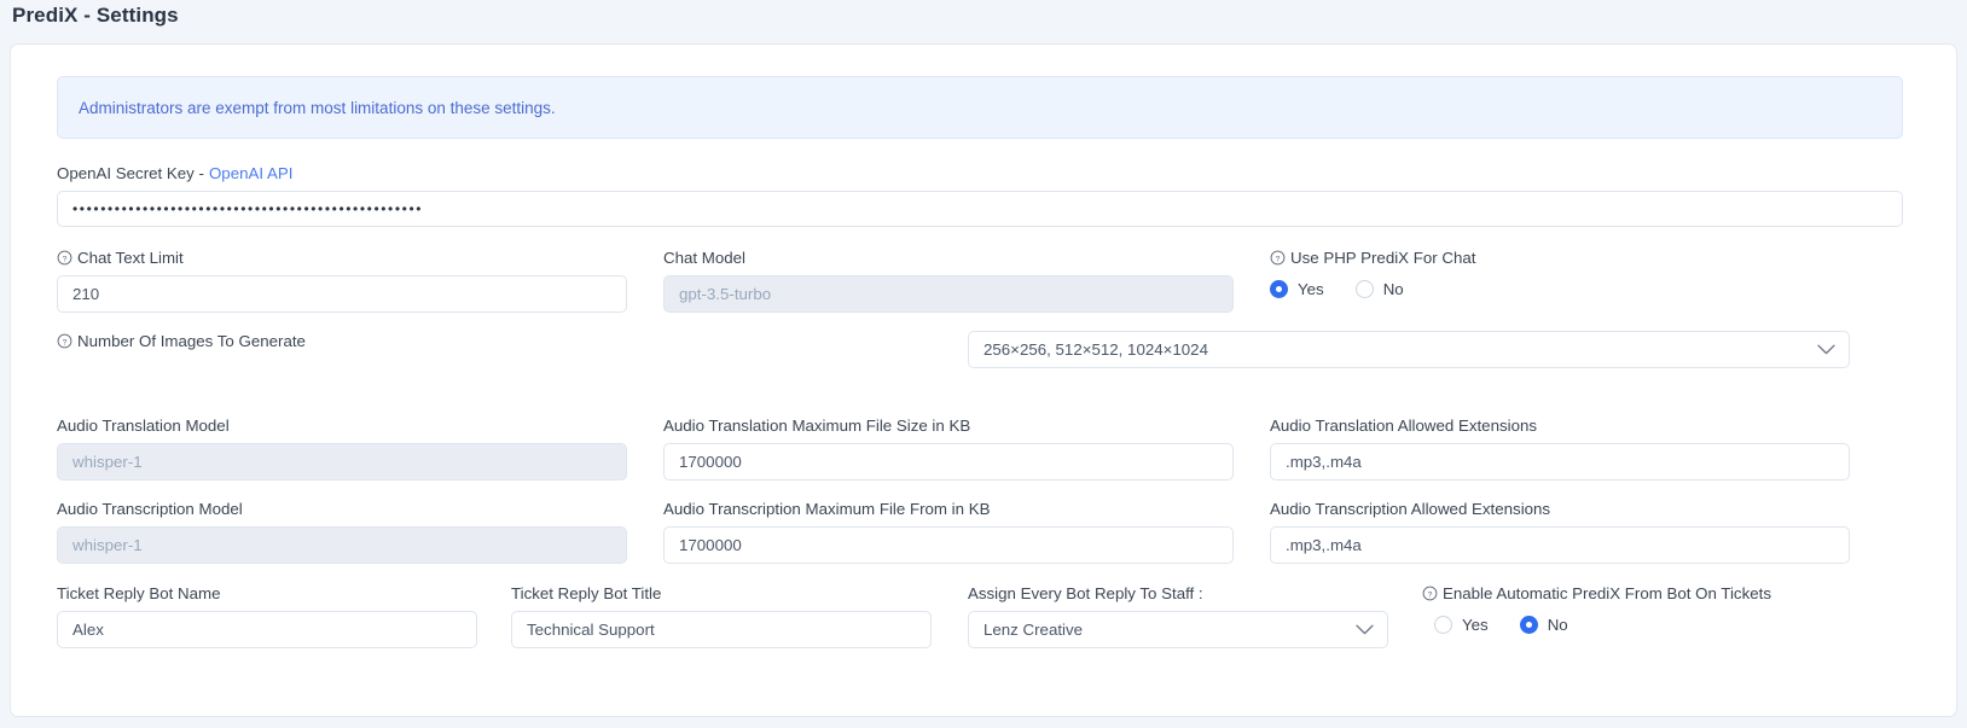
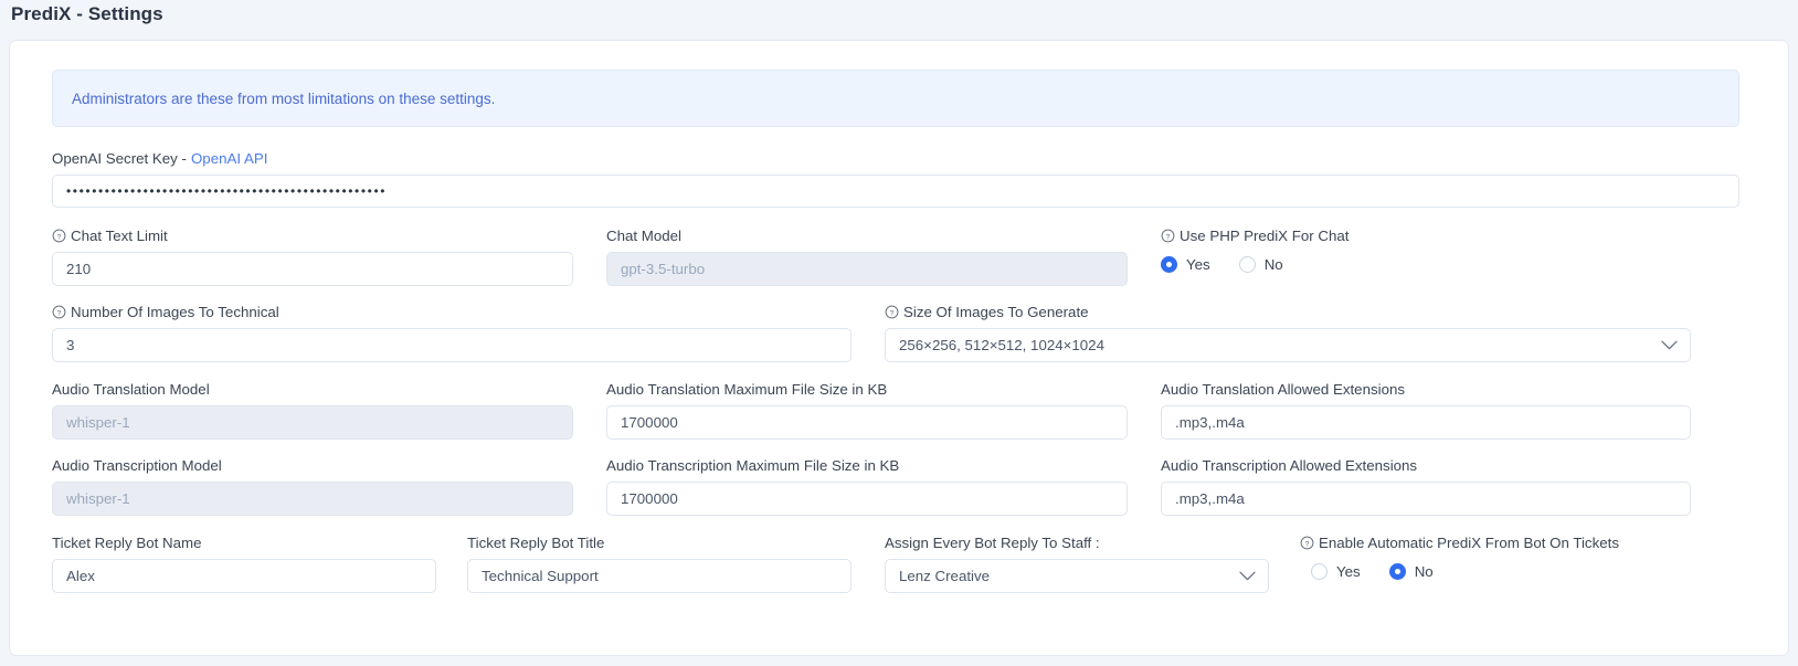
  PrediX - Settings
- Administrators are exempt from most limitations on these settings.
+ Administrators are these from most limitations on these settings.
  OpenAI Secret Key -
  OpenAI API
  ••••••••••••••••••••••••••••••••••••••••••••••••••
  Chat Text Limit
  210
  Chat Model
  gpt-3.5-turbo
  Use PHP PrediX For Chat
  Yes
  No
- Number Of Images To Generate
+ Number Of Images To Technical
+ 3
+ Size Of Images To Generate
  256×256, 512×512, 1024×1024
  Audio Translation Model
  whisper-1
  Audio Translation Maximum File Size in KB
  1700000
  Audio Translation Allowed Extensions
  .mp3,.m4a
  Audio Transcription Model
  whisper-1
- Audio Transcription Maximum File From in KB
+ Audio Transcription Maximum File Size in KB
  1700000
  Audio Transcription Allowed Extensions
  .mp3,.m4a
  Ticket Reply Bot Name
  Alex
  Ticket Reply Bot Title
  Technical Support
  Assign Every Bot Reply To Staff :
  Lenz Creative
  Enable Automatic PrediX From Bot On Tickets
  Yes
  No
